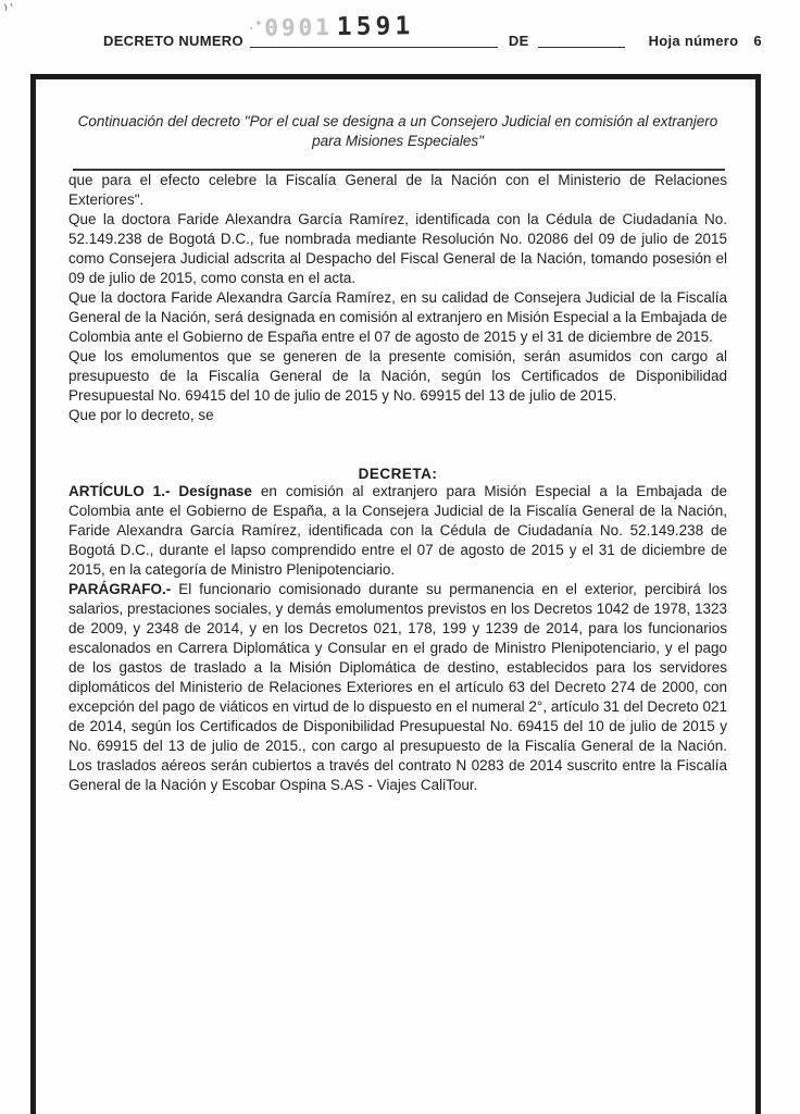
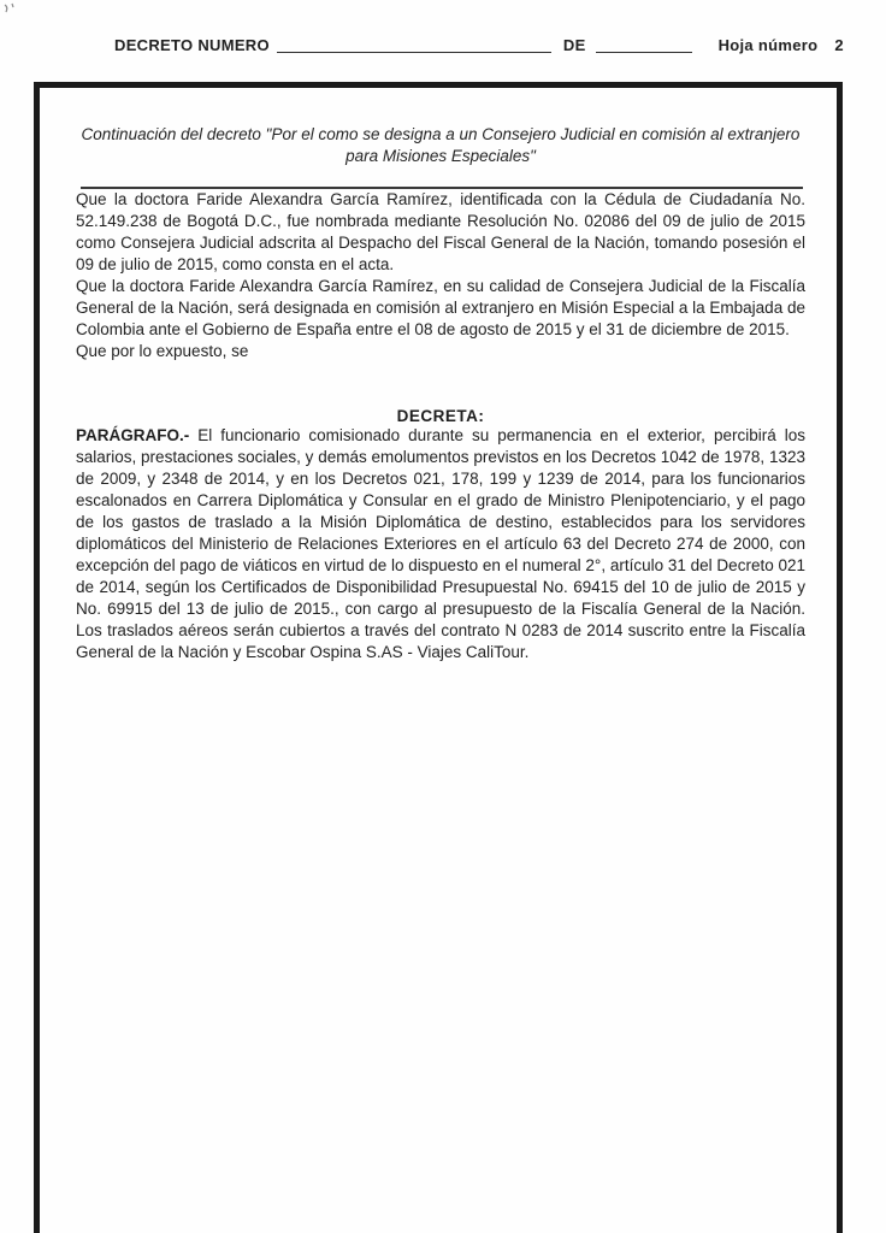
- .* 0901 1591
- DECRETO NUMERO DE Hoja número 6
+ DECRETO NUMERO DE Hoja número 2
- Continuación del decreto "Por el cual se designa a un Consejero Judicial en comisión al extranjero para Misiones Especiales"
+ Continuación del decreto "Por el como se designa a un Consejero Judicial en comisión al extranjero para Misiones Especiales"
- que para el efecto celebre la Fiscalía General de la Nación con el Ministerio de Relaciones Exteriores".
  Que la doctora Faride Alexandra García Ramírez, identificada con la Cédula de Ciudadanía No. 52.149.238 de Bogotá D.C., fue nombrada mediante Resolución No. 02086 del 09 de julio de 2015 como Consejera Judicial adscrita al Despacho del Fiscal General de la Nación, tomando posesión el 09 de julio de 2015, como consta en el acta.
- Que la doctora Faride Alexandra García Ramírez, en su calidad de Consejera Judicial de la Fiscalía General de la Nación, será designada en comisión al extranjero en Misión Especial a la Embajada de Colombia ante el Gobierno de España entre el 07 de agosto de 2015 y el 31 de diciembre de 2015.
+ Que la doctora Faride Alexandra García Ramírez, en su calidad de Consejera Judicial de la Fiscalía General de la Nación, será designada en comisión al extranjero en Misión Especial a la Embajada de Colombia ante el Gobierno de España entre el 08 de agosto de 2015 y el 31 de diciembre de 2015.
- Que los emolumentos que se generen de la presente comisión, serán asumidos con cargo al presupuesto de la Fiscalía General de la Nación, según los Certificados de Disponibilidad Presupuestal No. 69415 del 10 de julio de 2015 y No. 69915 del 13 de julio de 2015.
- Que por lo decreto, se
+ Que por lo expuesto, se
  DECRETA:
- ARTÍCULO 1.- Desígnase en comisión al extranjero para Misión Especial a la Embajada de Colombia ante el Gobierno de España, a la Consejera Judicial de la Fiscalía General de la Nación, Faride Alexandra García Ramírez, identificada con la Cédula de Ciudadanía No. 52.149.238 de Bogotá D.C., durante el lapso comprendido entre el 07 de agosto de 2015 y el 31 de diciembre de 2015, en la categoría de Ministro Plenipotenciario.
  PARÁGRAFO.- El funcionario comisionado durante su permanencia en el exterior, percibirá los salarios, prestaciones sociales, y demás emolumentos previstos en los Decretos 1042 de 1978, 1323 de 2009, y 2348 de 2014, y en los Decretos 021, 178, 199 y 1239 de 2014, para los funcionarios escalonados en Carrera Diplomática y Consular en el grado de Ministro Plenipotenciario, y el pago de los gastos de traslado a la Misión Diplomática de destino, establecidos para los servidores diplomáticos del Ministerio de Relaciones Exteriores en el artículo 63 del Decreto 274 de 2000, con excepción del pago de viáticos en virtud de lo dispuesto en el numeral 2°, artículo 31 del Decreto 021 de 2014, según los Certificados de Disponibilidad Presupuestal No. 69415 del 10 de julio de 2015 y No. 69915 del 13 de julio de 2015., con cargo al presupuesto de la Fiscalía General de la Nación. Los traslados aéreos serán cubiertos a través del contrato N 0283 de 2014 suscrito entre la Fiscalía General de la Nación y Escobar Ospina S.AS - Viajes CaliTour.
